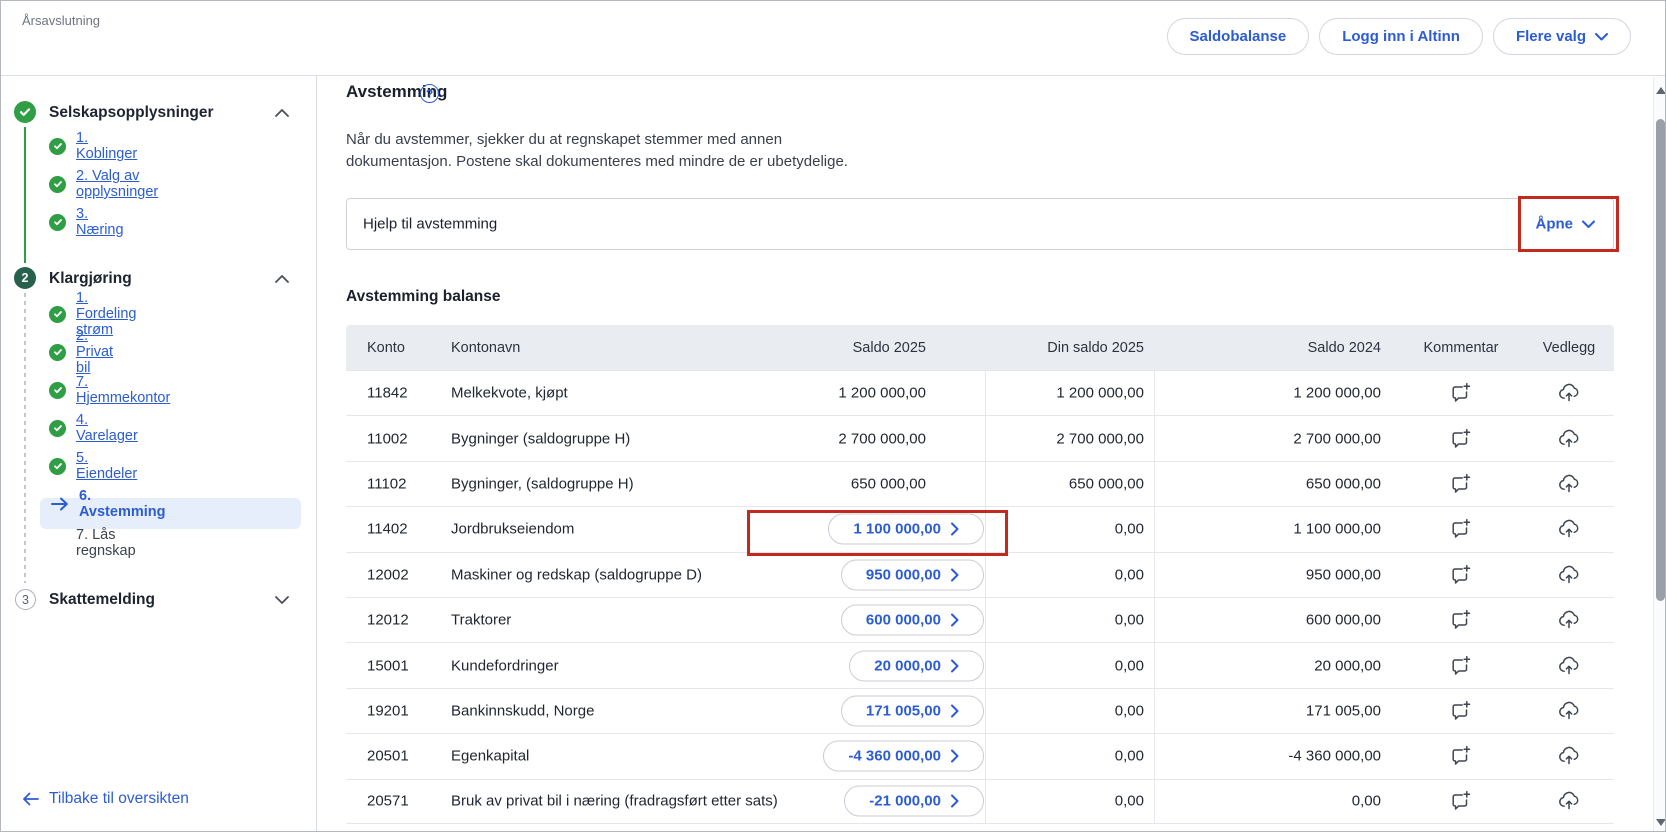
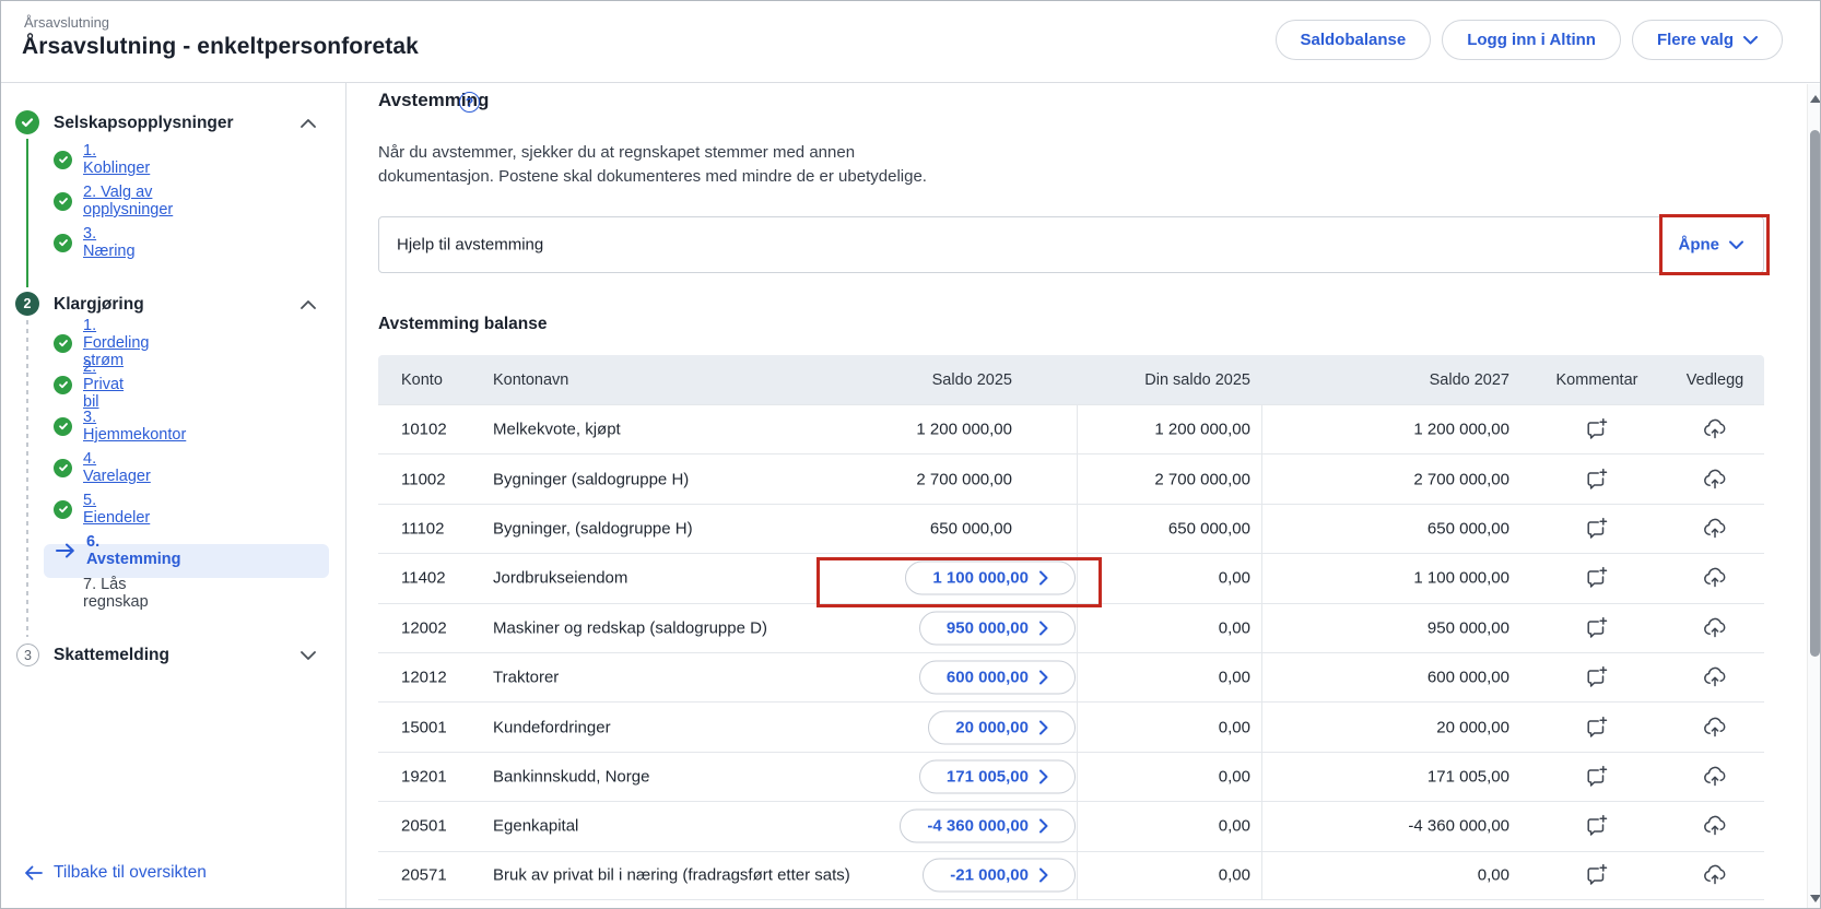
  Årsavslutning
+ Årsavslutning - enkeltpersonforetak
  Saldobalanse
  Logg inn i Altinn
  Flere valg
  Selskapsopplysninger
  1. Koblinger
  2. Valg av opplysninger
  3. Næring
  2
  Klargjøring
  1. Fordeling strøm
  2. Privat bil
- 7. Hjemmekontor
+ 3. Hjemmekontor
  4. Varelager
  5. Eiendeler
  6. Avstemming
  7. Lås regnskap
  3
  Skattemelding
  Tilbake til oversikten
  Avstemming
  ?
  Når du avstemmer, sjekker du at regnskapet stemmer med annen
  dokumentasjon. Postene skal dokumenteres med mindre de er ubetydelige.
  Hjelp til avstemming
  Åpne
  Avstemming balanse
  Konto
  Kontonavn
  Saldo 2025
  Din saldo 2025
- Saldo 2024
+ Saldo 2027
  Kommentar
  Vedlegg
- 11842
+ 10102
  Melkekvote, kjøpt
  1 200 000,00
  1 200 000,00
  1 200 000,00
  11002
  Bygninger (saldogruppe H)
  2 700 000,00
  2 700 000,00
  2 700 000,00
  11102
  Bygninger, (saldogruppe H)
  650 000,00
  650 000,00
  650 000,00
  11402
  Jordbrukseiendom
  1 100 000,00
  0,00
  1 100 000,00
  12002
  Maskiner og redskap (saldogruppe D)
  950 000,00
  0,00
  950 000,00
  12012
  Traktorer
  600 000,00
  0,00
  600 000,00
  15001
  Kundefordringer
  20 000,00
  0,00
  20 000,00
  19201
  Bankinnskudd, Norge
  171 005,00
  0,00
  171 005,00
  20501
  Egenkapital
  -4 360 000,00
  0,00
  -4 360 000,00
  20571
  Bruk av privat bil i næring (fradragsført etter sats)
  -21 000,00
  0,00
  0,00
